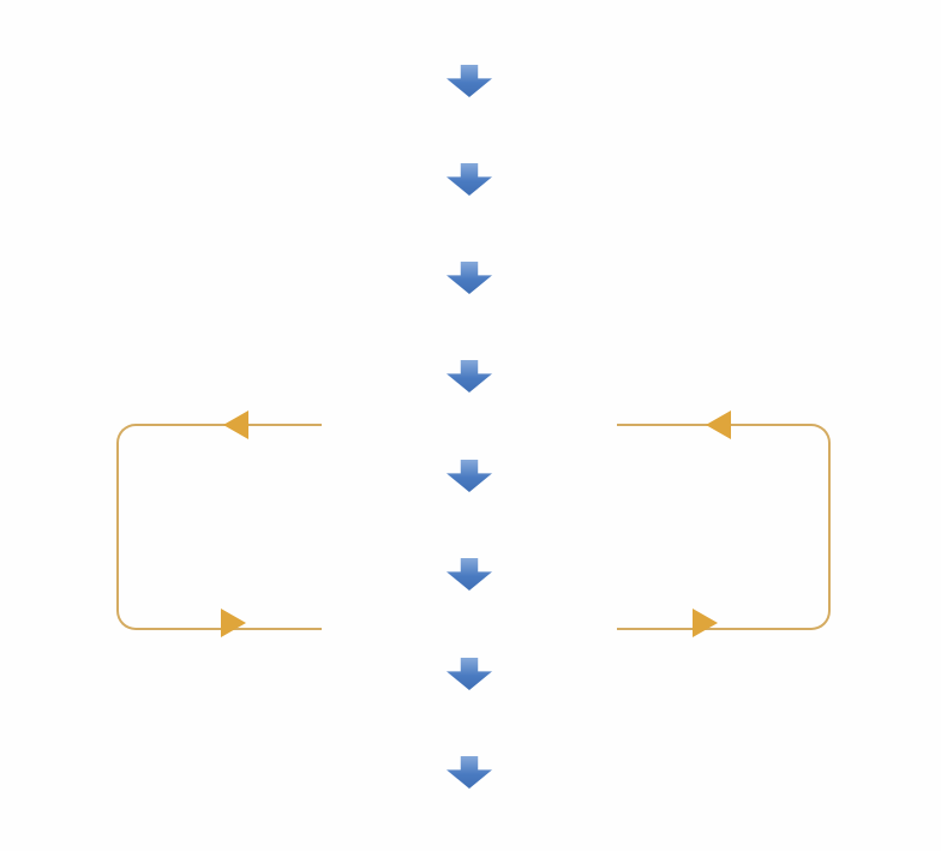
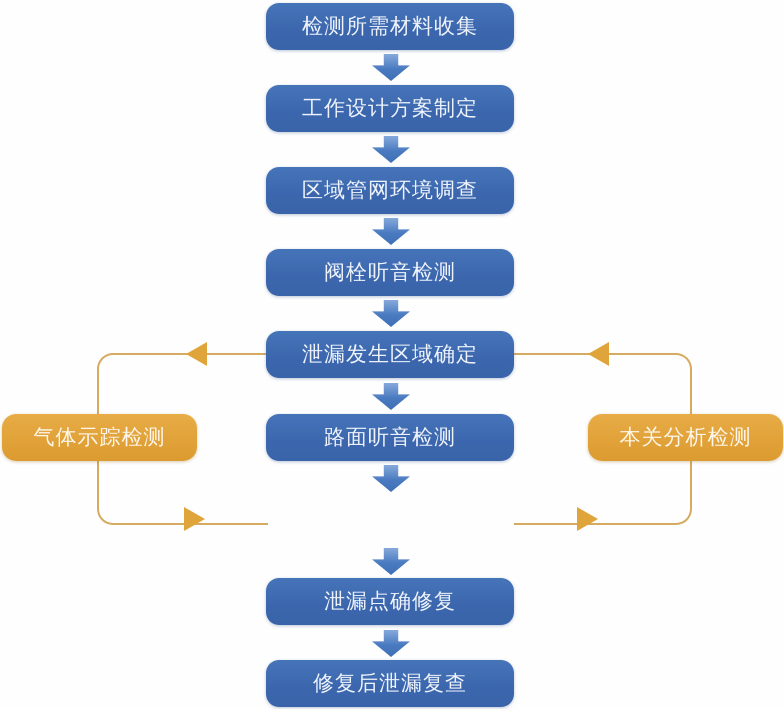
+ 检测所需材料收集
+ 工作设计方案制定
+ 区域管网环境调查
+ 阀栓听音检测
+ 泄漏发生区域确定
+ 路面听音检测
+ 泄漏点确修复
+ 修复后泄漏复查
+ 气体示踪检测
+ 本关分析检测
